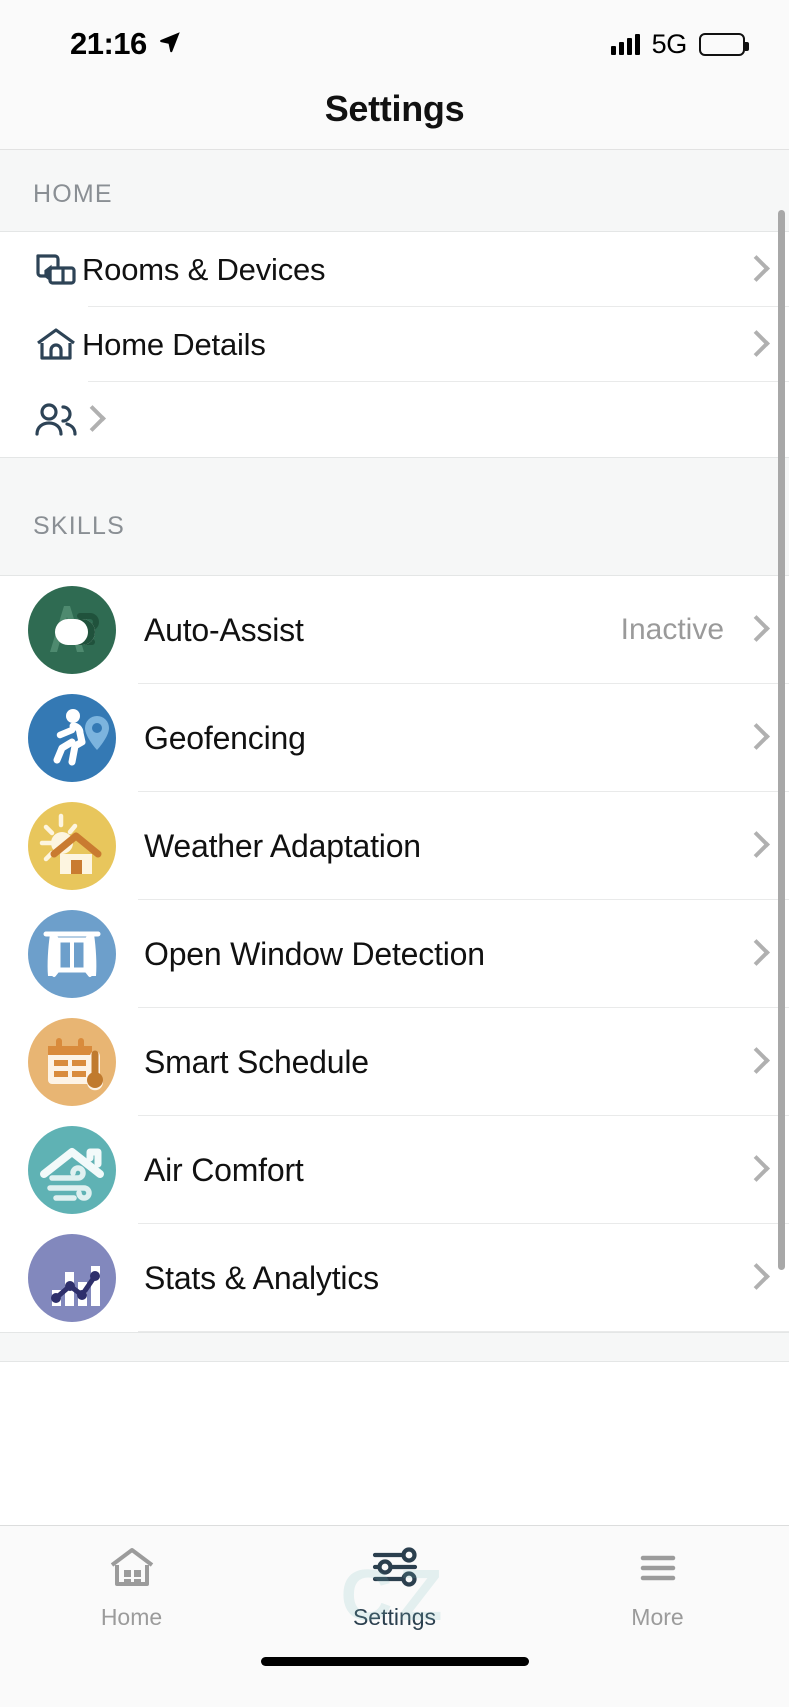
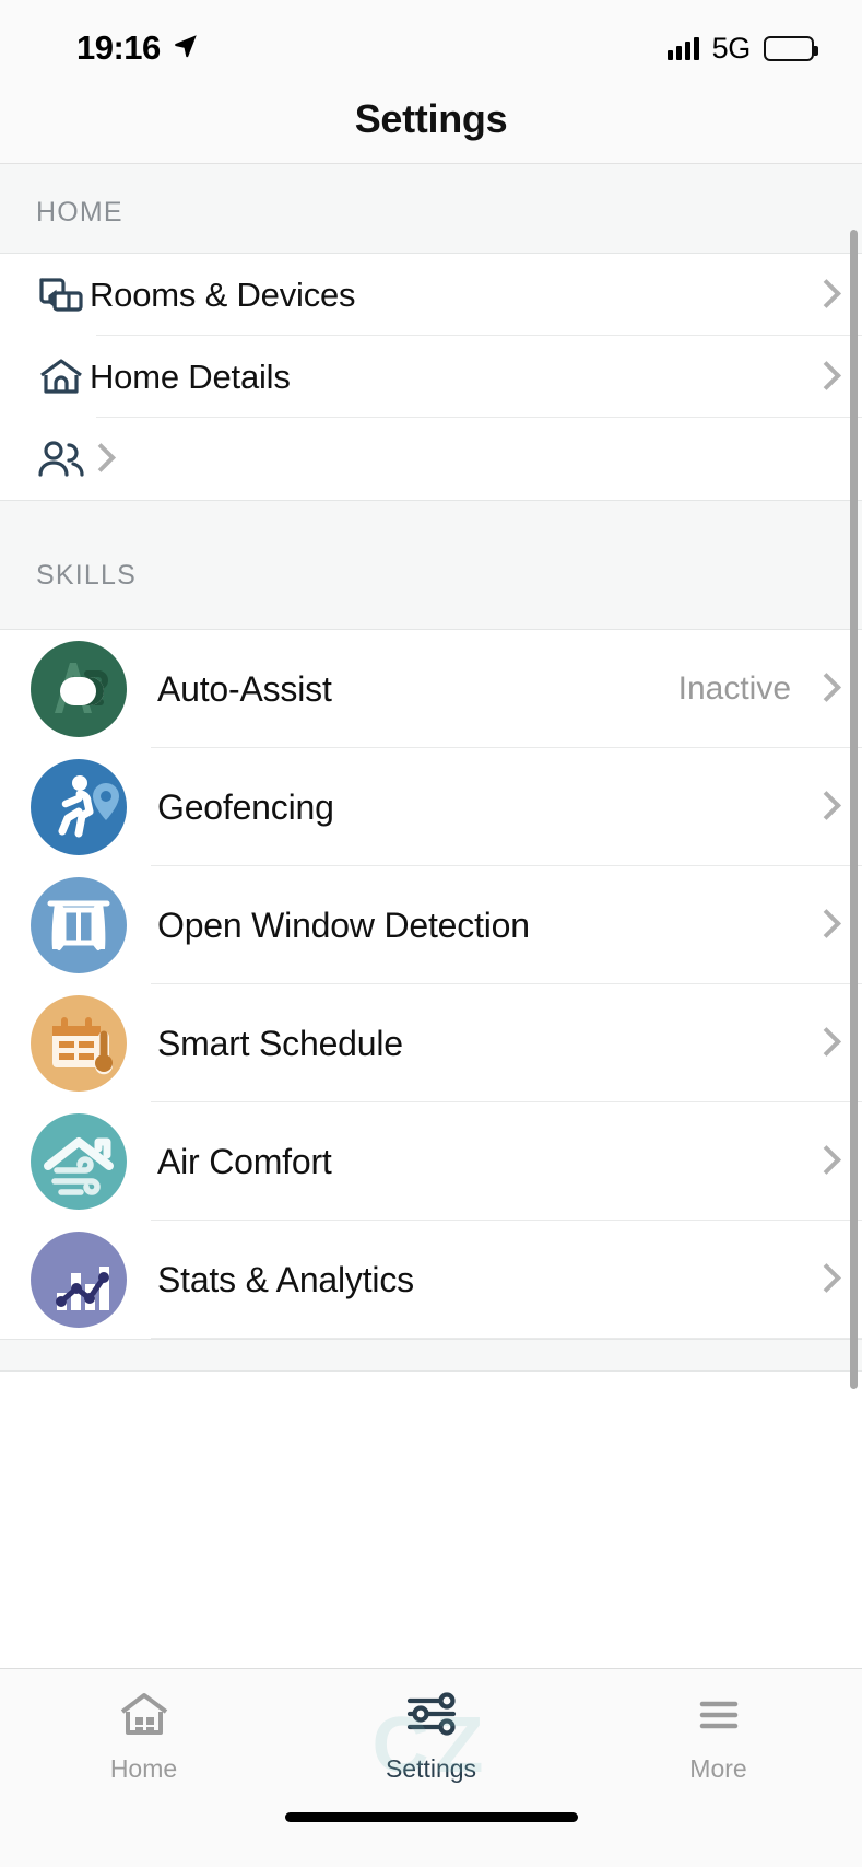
- 21:16
+ 19:16
  5G
  Settings
  HOME
  Rooms & Devices
  Home Details
  SKILLS
  Auto-Assist
  Inactive
  Geofencing
- Weather Adaptation
  Open Window Detection
  Smart Schedule
  Air Comfort
  Stats & Analytics
  Home
  Settings
  More
  CZ
